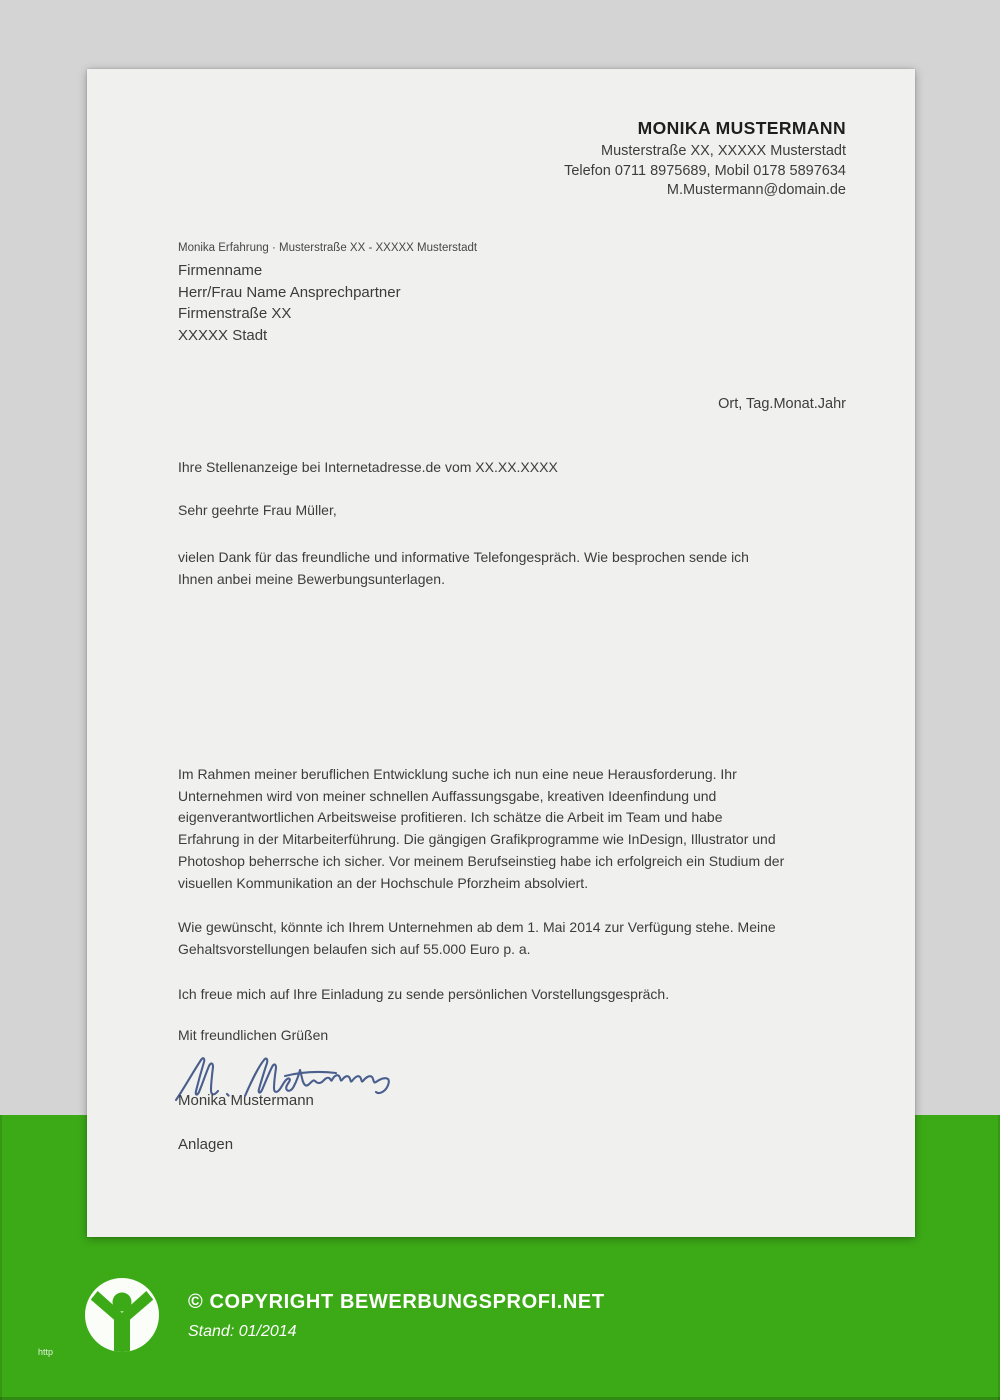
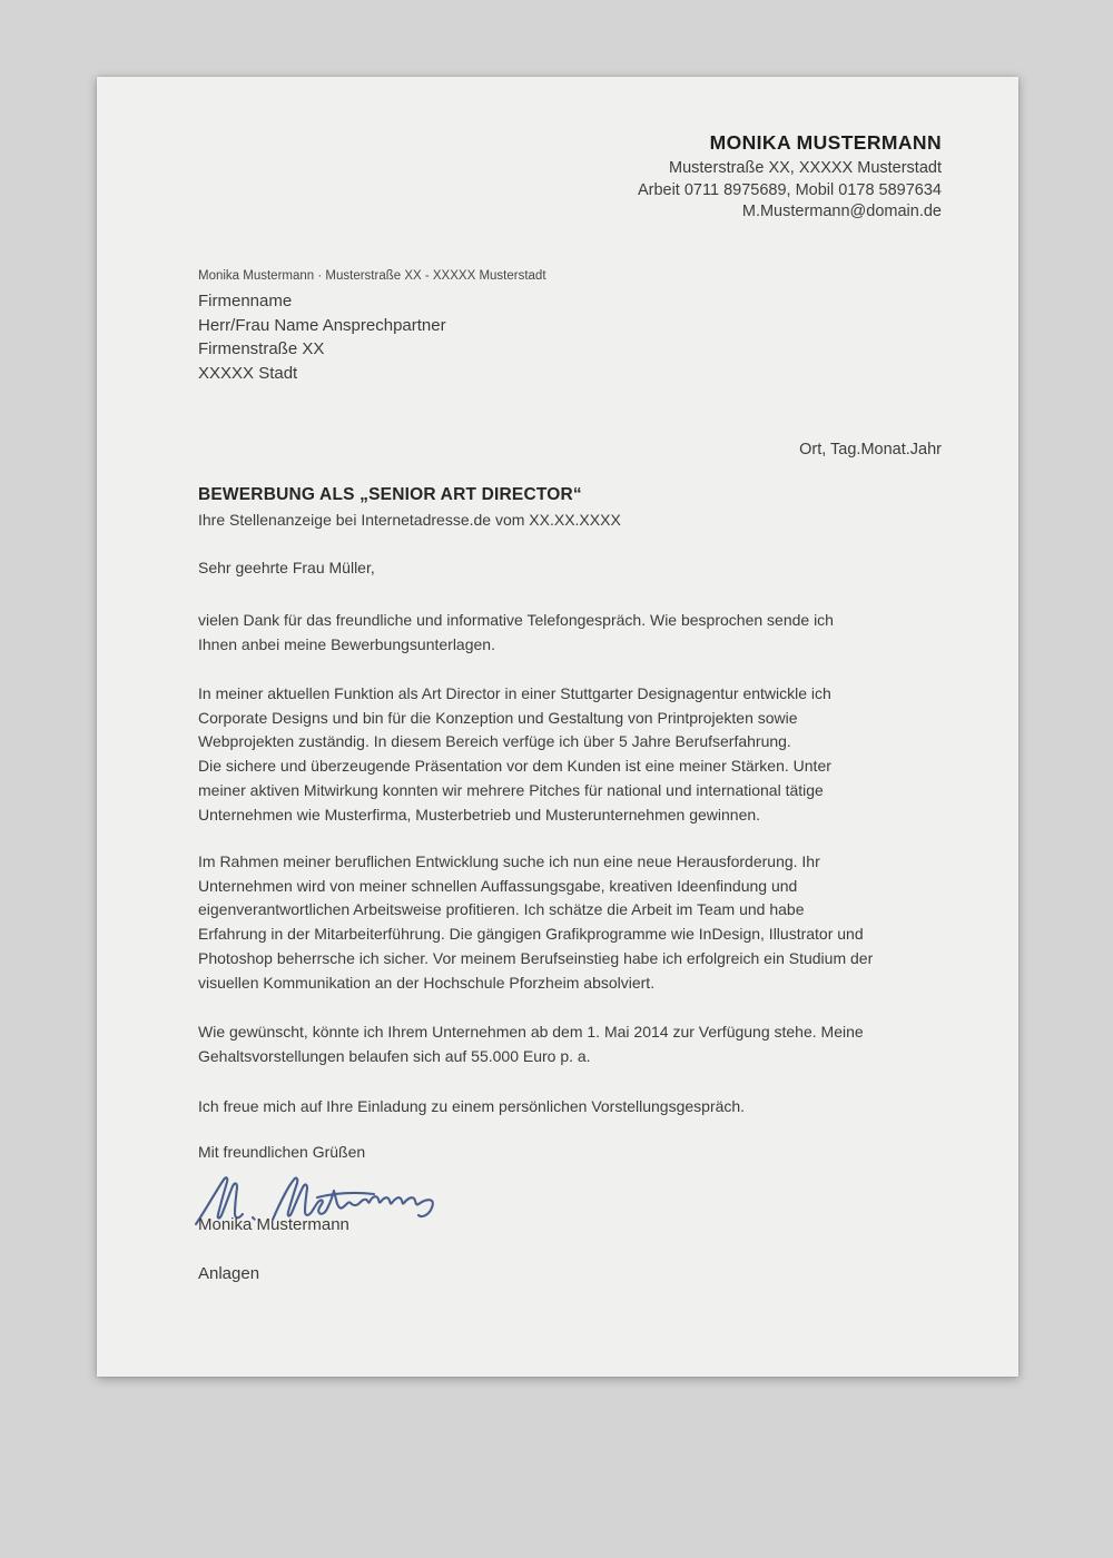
- © COPYRIGHT BEWERBUNGSPROFI.NET
- Stand: 01/2014
- http
  MONIKA MUSTERMANN
  Musterstraße XX, XXXXX Musterstadt
- Telefon 0711 8975689, Mobil 0178 5897634
+ Arbeit 0711 8975689, Mobil 0178 5897634
  M.Mustermann@domain.de
- Monika Erfahrung · Musterstraße XX - XXXXX Musterstadt
+ Monika Mustermann · Musterstraße XX - XXXXX Musterstadt
  Firmenname
  Herr/Frau Name Ansprechpartner
  Firmenstraße XX
  XXXXX Stadt
  Ort, Tag.Monat.Jahr
+ BEWERBUNG ALS „SENIOR ART DIRECTOR“
  Ihre Stellenanzeige bei Internetadresse.de vom XX.XX.XXXX
  Sehr geehrte Frau Müller,
  vielen Dank für das freundliche und informative Telefongespräch. Wie besprochen sende ich
  Ihnen anbei meine Bewerbungsunterlagen.
+ In meiner aktuellen Funktion als Art Director in einer Stuttgarter Designagentur entwickle ich
+ Corporate Designs und bin für die Konzeption und Gestaltung von Printprojekten sowie
+ Webprojekten zuständig. In diesem Bereich verfüge ich über 5 Jahre Berufserfahrung.
+ Die sichere und überzeugende Präsentation vor dem Kunden ist eine meiner Stärken. Unter
+ meiner aktiven Mitwirkung konnten wir mehrere Pitches für national und international tätige
+ Unternehmen wie Musterfirma, Musterbetrieb und Musterunternehmen gewinnen.
  Im Rahmen meiner beruflichen Entwicklung suche ich nun eine neue Herausforderung. Ihr
  Unternehmen wird von meiner schnellen Auffassungsgabe, kreativen Ideenfindung und
  eigenverantwortlichen Arbeitsweise profitieren. Ich schätze die Arbeit im Team und habe
  Erfahrung in der Mitarbeiterführung. Die gängigen Grafikprogramme wie InDesign, Illustrator und
  Photoshop beherrsche ich sicher. Vor meinem Berufseinstieg habe ich erfolgreich ein Studium der
  visuellen Kommunikation an der Hochschule Pforzheim absolviert.
  Wie gewünscht, könnte ich Ihrem Unternehmen ab dem 1. Mai 2014 zur Verfügung stehe. Meine
  Gehaltsvorstellungen belaufen sich auf 55.000 Euro p. a.
- Ich freue mich auf Ihre Einladung zu sende persönlichen Vorstellungsgespräch.
+ Ich freue mich auf Ihre Einladung zu einem persönlichen Vorstellungsgespräch.
  Mit freundlichen Grüßen
  Monika Mustermann
  Anlagen
